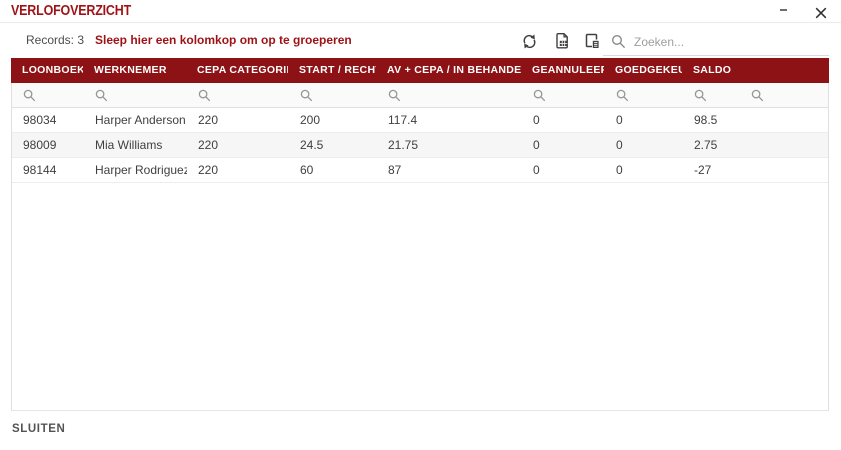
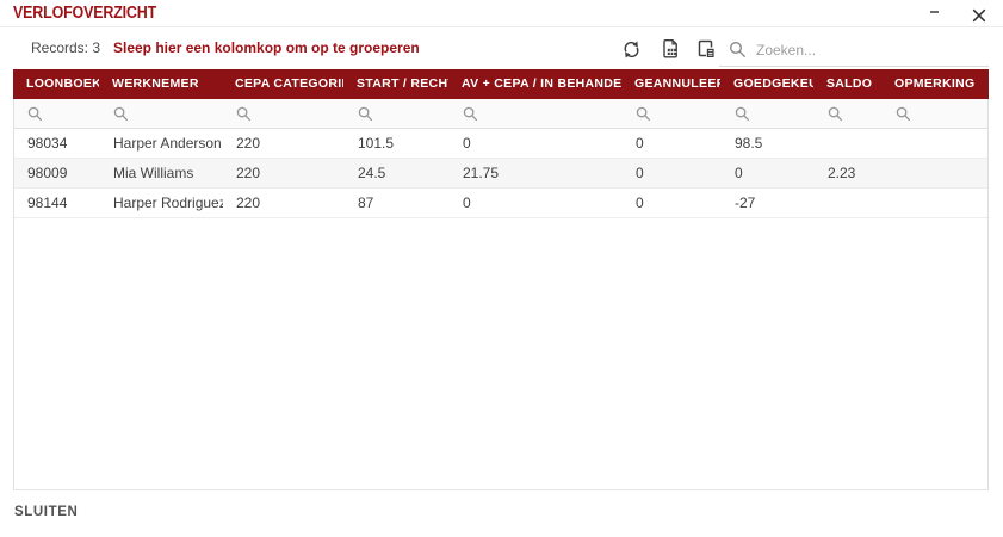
  VERLOFOVERZICHT
  Records: 3
  Sleep hier een kolomkop om op te groeperen
  Zoeken...
  LOONBOEK
  WERKNEMER
  CEPA CATEGORI
  START / RECH
  AV + CEPA / IN BEHANDE
  GEANNULEE
  GOEDGEKE
  SALDO
+ OPMERKING
  98034
  Harper Anderson
  220
- 200
- 117.4
+ 101.5
  0
  0
  98.5
  98009
  Mia Williams
  220
  24.5
  21.75
  0
  0
- 2.75
+ 2.23
  98144
  Harper Rodriguez
  220
- 60
  87
  0
  0
  -27
  SLUITEN
